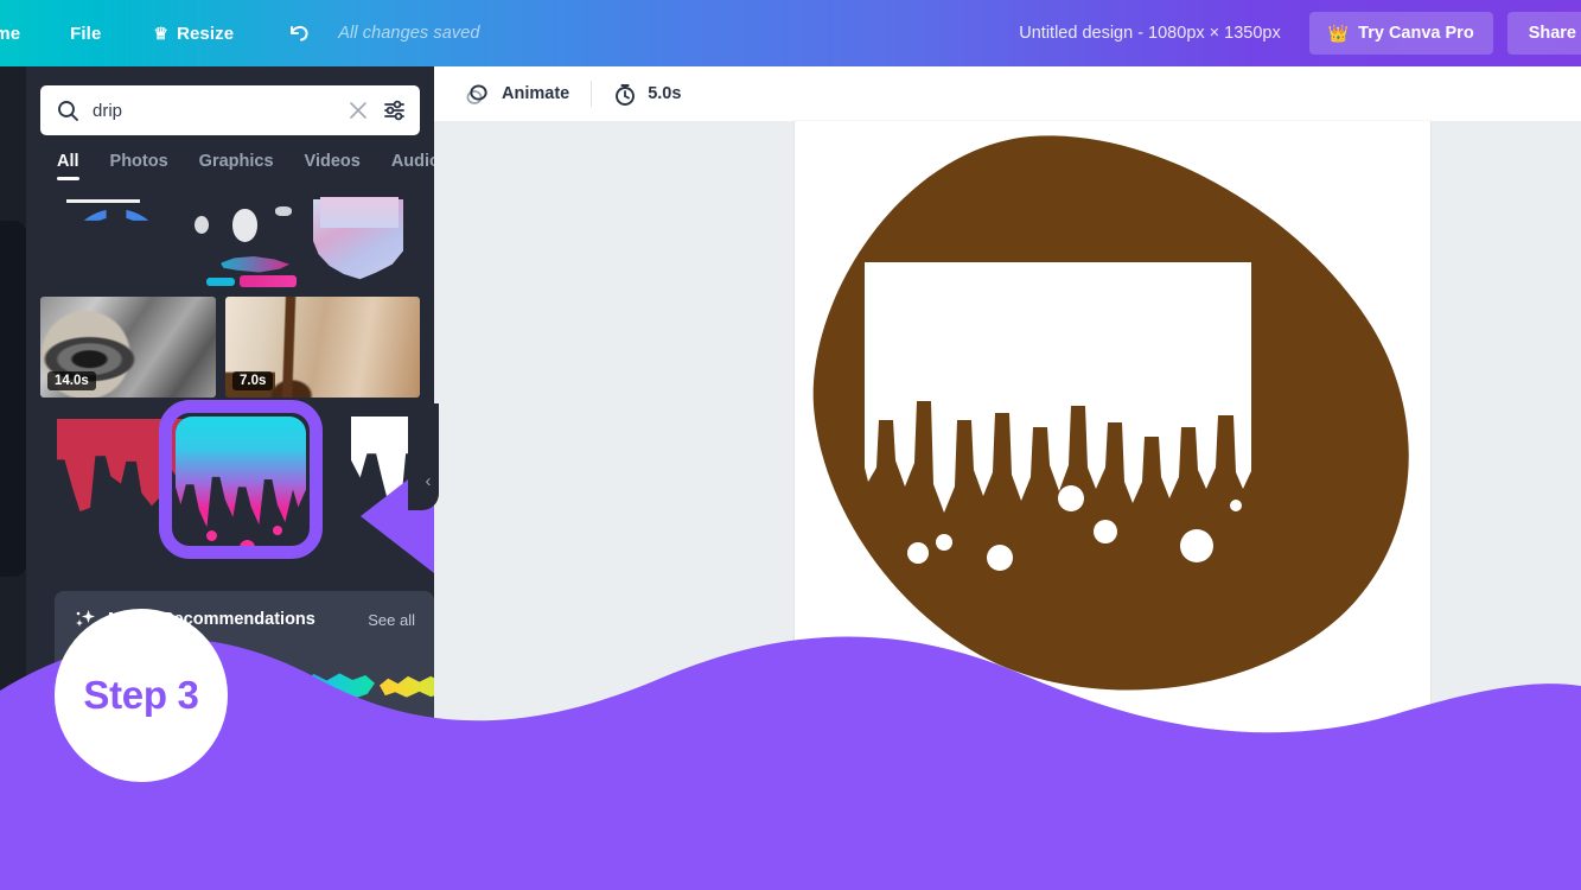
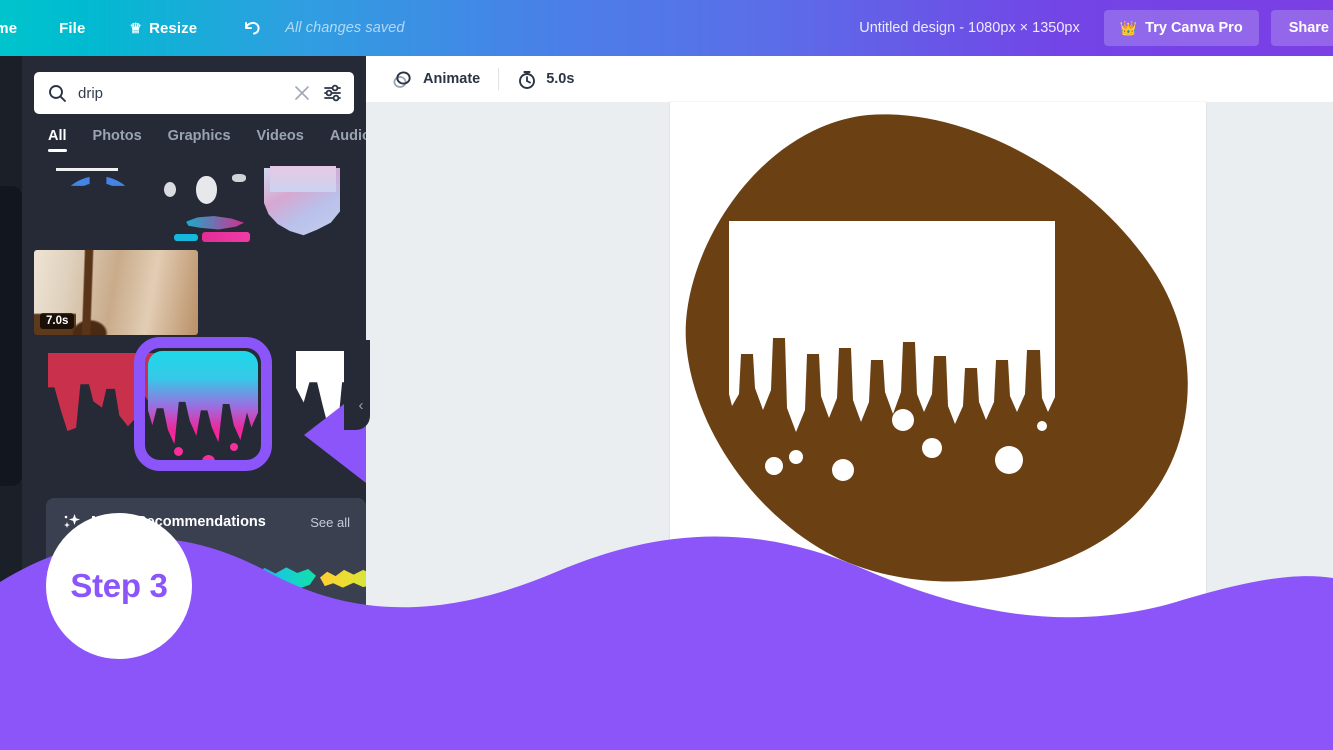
  File
  ♕
  Resize
  All changes saved
  Untitled design - 1080px × 1350px
  👑
  Try Canva Pro
  Share
  ‹
  drip
  All
  Photos
  Graphics
  Videos
  Audi
- 14.0s
  7.0s
  See all
  Animate
  5.0s
  Step 3
